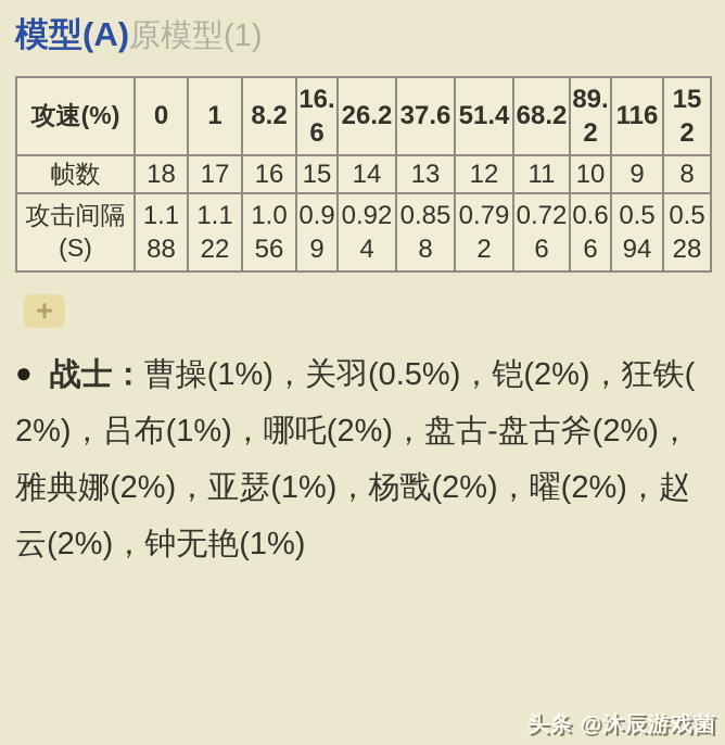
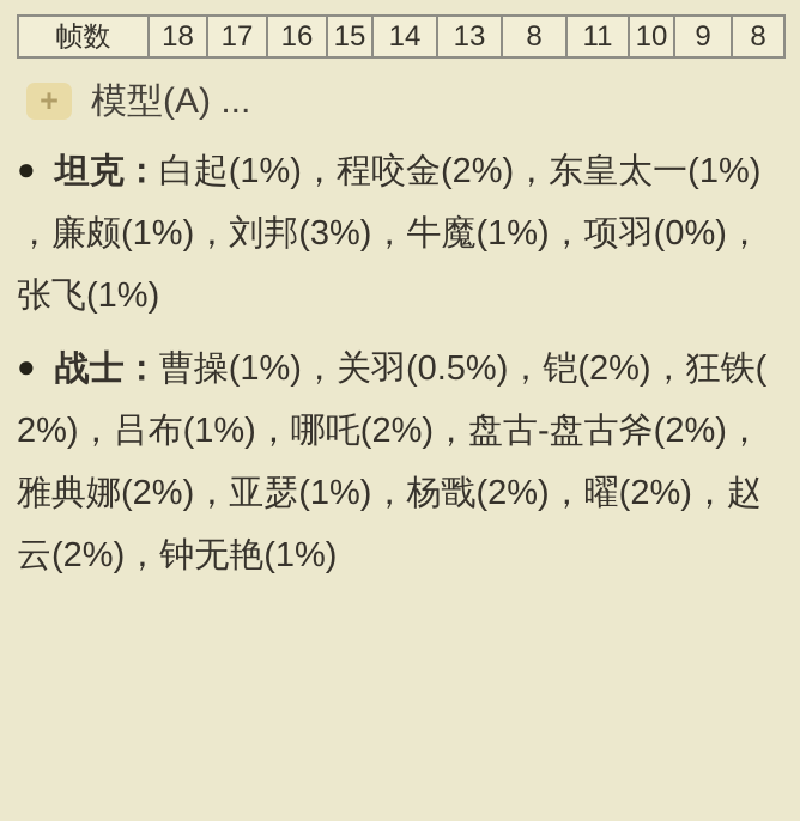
- 模型(A)原模型(1)
- 攻速(%)	0	1	8.2	16.6	26.2	37.6	51.4	68.2	89.2	116	152
- 帧数	18	17	16	15	14	13	12	11	10	9	8
+ 帧数	18	17	16	15	14	13	8	11	10	9	8
- 攻击间隔(S)	1.188	1.122	1.056	0.99	0.924	0.858	0.792	0.726	0.66	0.594	0.528
  +
+ 模型(A) ...
+ ● 坦克：白起(1%)，程咬金(2%)，东皇太一(1%)，廉颇(1%)，刘邦(3%)，牛魔(1%)，项羽(0%)，张飞(1%)
  ● 战士：曹操(1%)，关羽(0.5%)，铠(2%)，狂铁(2%)，吕布(1%)，哪吒(2%)，盘古-盘古斧(2%)，雅典娜(2%)，亚瑟(1%)，杨戬(2%)，曜(2%)，赵云(2%)，钟无艳(1%)
- 头条 @沐辰游戏菌
